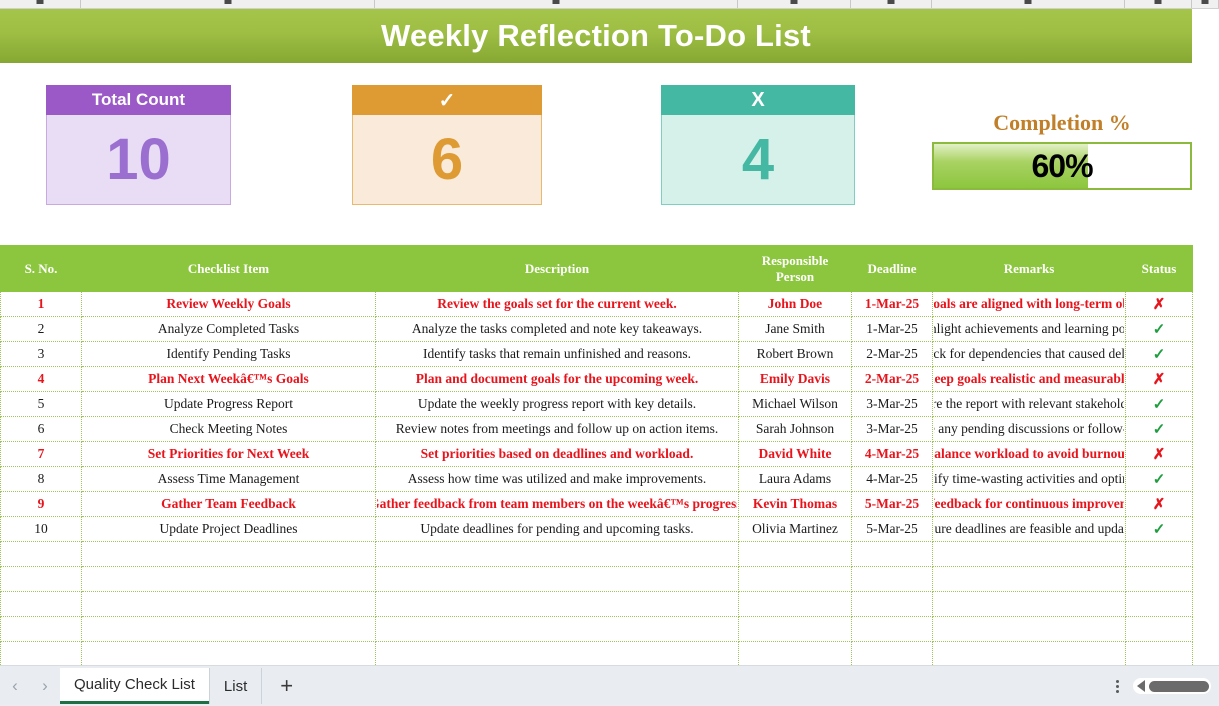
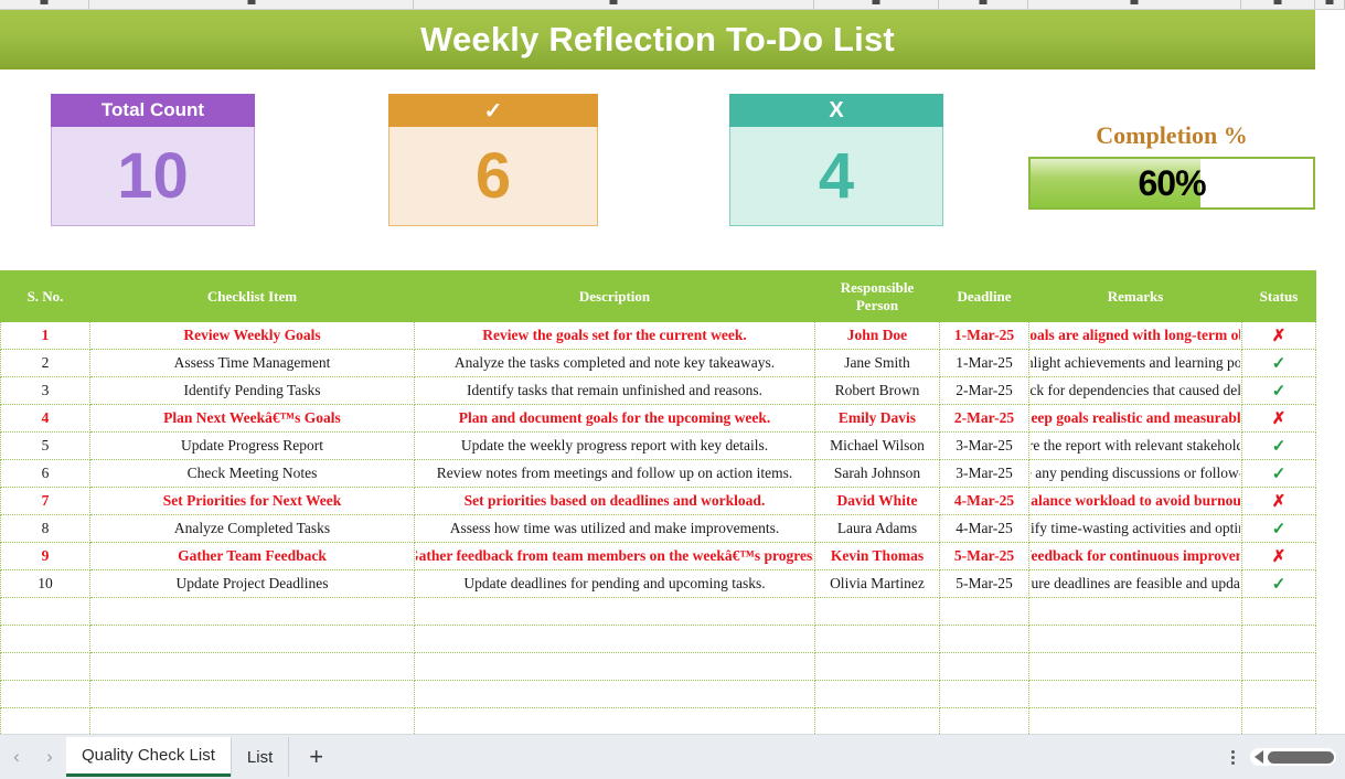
  Weekly Reflection To-Do List
  Total Count
  10
  ✓
  6
  X
  4
  Completion %
  60%
  S. No.	Checklist Item	Description	Responsible Person	Deadline	Remarks	Status
  1	Review Weekly Goals	Review the goals set for the current week.	John Doe	1-Mar-25	oals are aligned with long-term o	✗
- 2	Analyze Completed Tasks	Analyze the tasks completed and note key takeaways.	Jane Smith	1-Mar-25	hlight achievements and learning po	✓
+ 2	Assess Time Management	Analyze the tasks completed and note key takeaways.	Jane Smith	1-Mar-25	hlight achievements and learning po	✓
  3	Identify Pending Tasks	Identify tasks that remain unfinished and reasons.	Robert Brown	2-Mar-25	ck for dependencies that caused del	✓
  4	Plan Next Weekâ€™s Goals	Plan and document goals for the upcoming week.	Emily Davis	2-Mar-25	eep goals realistic and measurabl	✗
  5	Update Progress Report	Update the weekly progress report with key details.	Michael Wilson	3-Mar-25	re the report with relevant stakehold	✓
  6	Check Meeting Notes	Review notes from meetings and follow up on action items.	Sarah Johnson	3-Mar-25	any pending discussions or follow	✓
  7	Set Priorities for Next Week	Set priorities based on deadlines and workload.	David White	4-Mar-25	alance workload to avoid burnou	✗
- 8	Assess Time Management	Assess how time was utilized and make improvements.	Laura Adams	4-Mar-25	ify time-wasting activities and opti	✓
+ 8	Analyze Completed Tasks	Assess how time was utilized and make improvements.	Laura Adams	4-Mar-25	ify time-wasting activities and opti	✓
  9	Gather Team Feedback	ather feedback from team members on the weekâ€™s progres	Kevin Thomas	5-Mar-25	eedback for continuous improve	✗
  10	Update Project Deadlines	Update deadlines for pending and upcoming tasks.	Olivia Martinez	5-Mar-25	ure deadlines are feasible and upda	✓
  ‹
  ›
  Quality Check List
  List
  +
